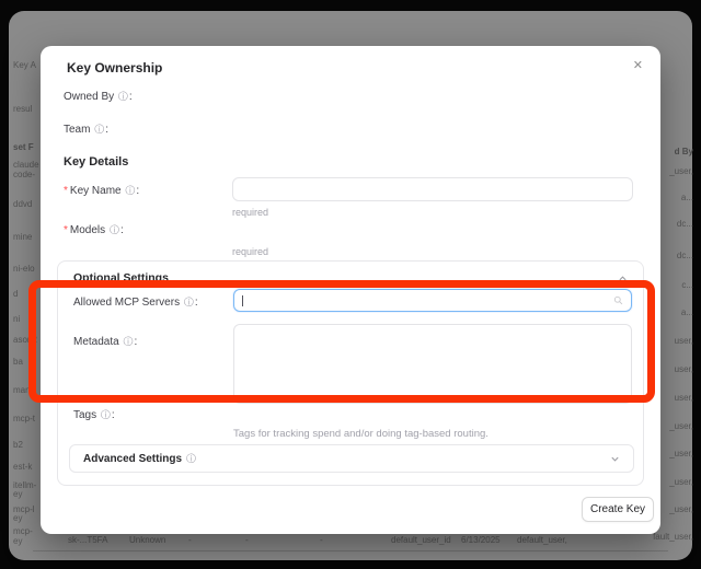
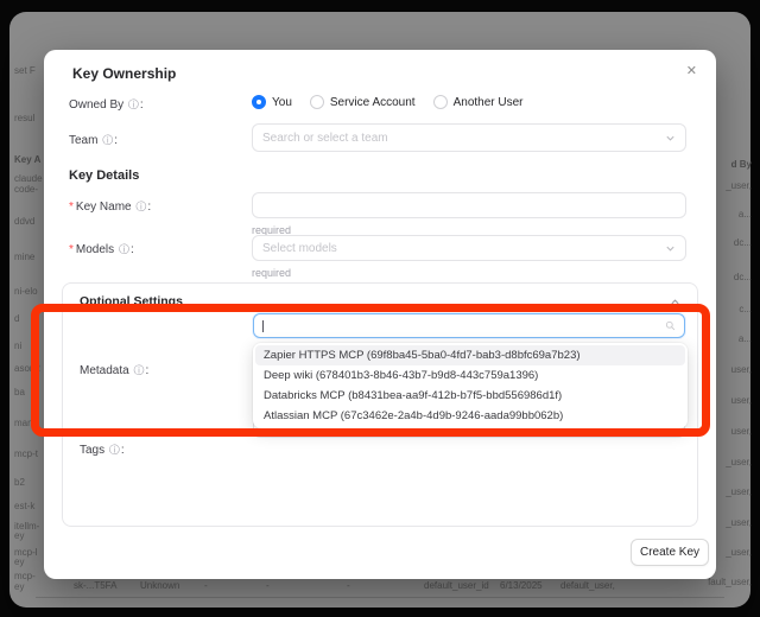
- Key A
+ set F
  resul
- set F
+ Key A
  claude
  code-
  ddvd
  mine
  ni-elo
  d
  ni
  ason2
  ba
  manu
  mcp-t
  b2
  est-k
  itellm-
  ey
  mcp-l
  ey
  mcp-
  ey
  d By
  _user,
  a...
  dc...
  dc...
  c...
  a...
  user,
  user,
  user,
  _user,
  _user,
  _user,
  _user,
  fault_user,
  sk-...T5FA
  Unknown
  -
  -
  -
  default_user_id
  6/13/2025
  default_user,
  Key Ownership
  ✕
  Owned By ⓘ:
+ You
+ Service Account
+ Another User
  Team ⓘ:
+ Search or select a team
  Key Details
  * Key Name ⓘ:
  required
  * Models ⓘ:
+ Select models
  required
  Optional Settings
- Allowed MCP Servers ⓘ:
  Metadata ⓘ:
+ Zapier HTTPS MCP (69f8ba45-5ba0-4fd7-bab3-d8bfc69a7b23)
+ Deep wiki (678401b3-8b46-43b7-b9d8-443c759a1396)
+ Databricks MCP (b8431bea-aa9f-412b-b7f5-bbd556986d1f)
+ Atlassian MCP (67c3462e-2a4b-4d9b-9246-aada99bb062b)
  Tags ⓘ:
- Tags for tracking spend and/or doing tag-based routing.
- Advanced Settings
- ⓘ
  Create Key
